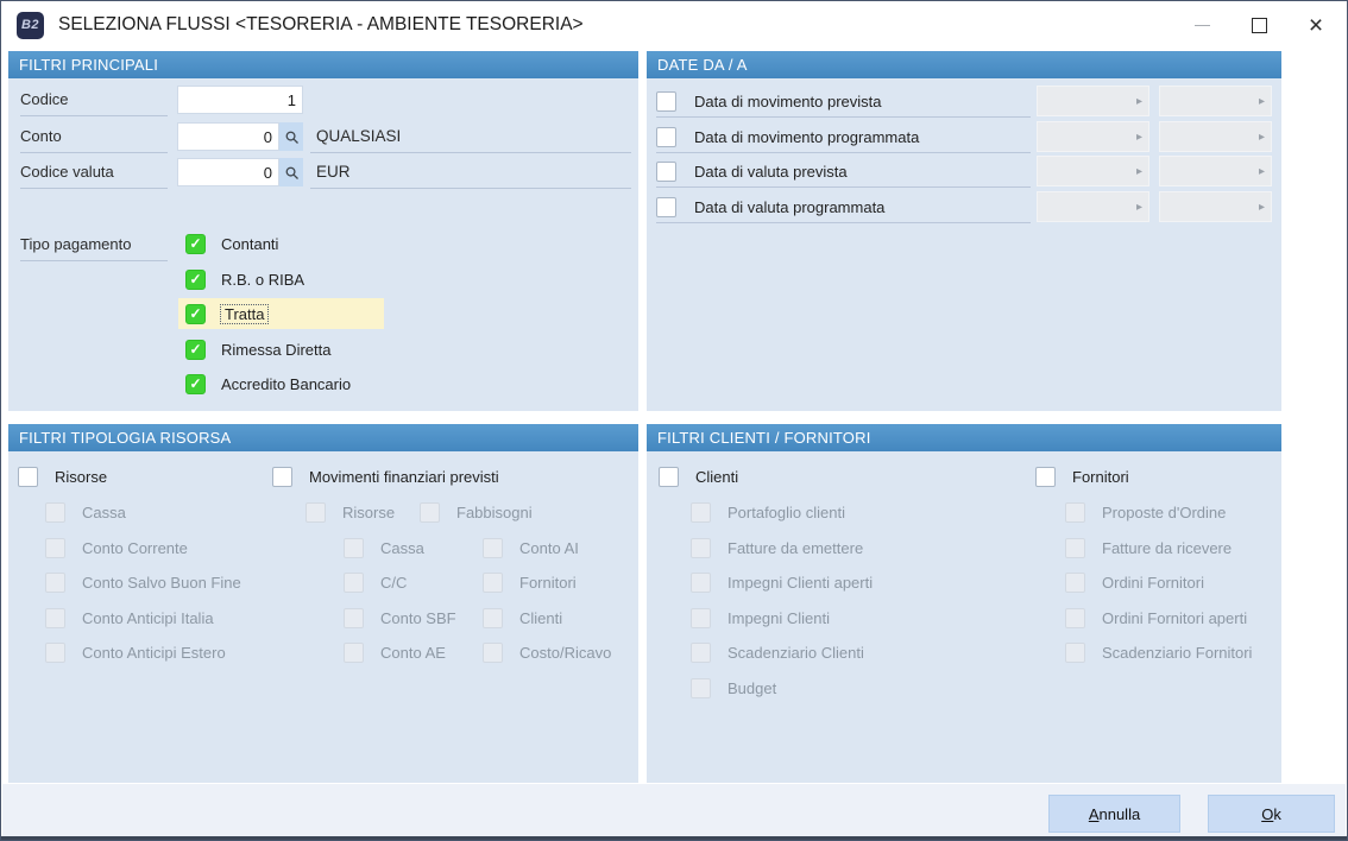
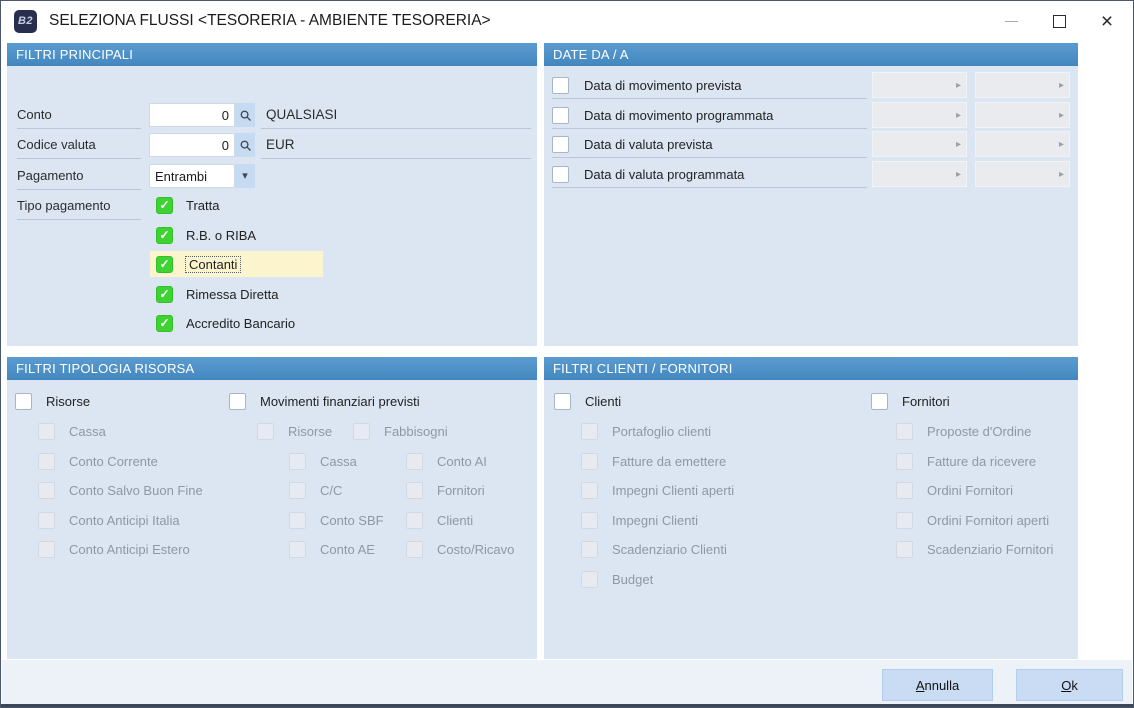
  B2
  SELEZIONA FLUSSI <TESORERIA - AMBIENTE TESORERIA>
  ×
  FILTRI PRINCIPALI
- Codice
- 1
  Conto
  0
  QUALSIASI
  Codice valuta
  0
  EUR
+ Pagamento
+ Entrambi
+ ▾
  Tipo pagamento
  ✓
- Contanti
+ Tratta
  ✓
  R.B. o RIBA
  ✓
- Tratta
+ Contanti
  ✓
  Rimessa Diretta
  ✓
  Accredito Bancario
  DATE DA / A
  Data di movimento prevista
  ▸
  ▸
  Data di movimento programmata
  ▸
  ▸
  Data di valuta prevista
  ▸
  ▸
  Data di valuta programmata
  ▸
  ▸
  FILTRI TIPOLOGIA RISORSA
  Risorse
  Movimenti finanziari previsti
  Cassa
  Conto Corrente
  Conto Salvo Buon Fine
  Conto Anticipi Italia
  Conto Anticipi Estero
  Risorse
  Fabbisogni
  Cassa
  C/C
  Conto SBF
  Conto AE
  Conto AI
  Fornitori
  Clienti
  Costo/Ricavo
  FILTRI CLIENTI / FORNITORI
  Clienti
  Fornitori
  Portafoglio clienti
  Fatture da emettere
  Impegni Clienti aperti
  Impegni Clienti
  Scadenziario Clienti
  Budget
  Proposte d'Ordine
  Fatture da ricevere
  Ordini Fornitori
  Ordini Fornitori aperti
  Scadenziario Fornitori
  Annulla
  Ok
